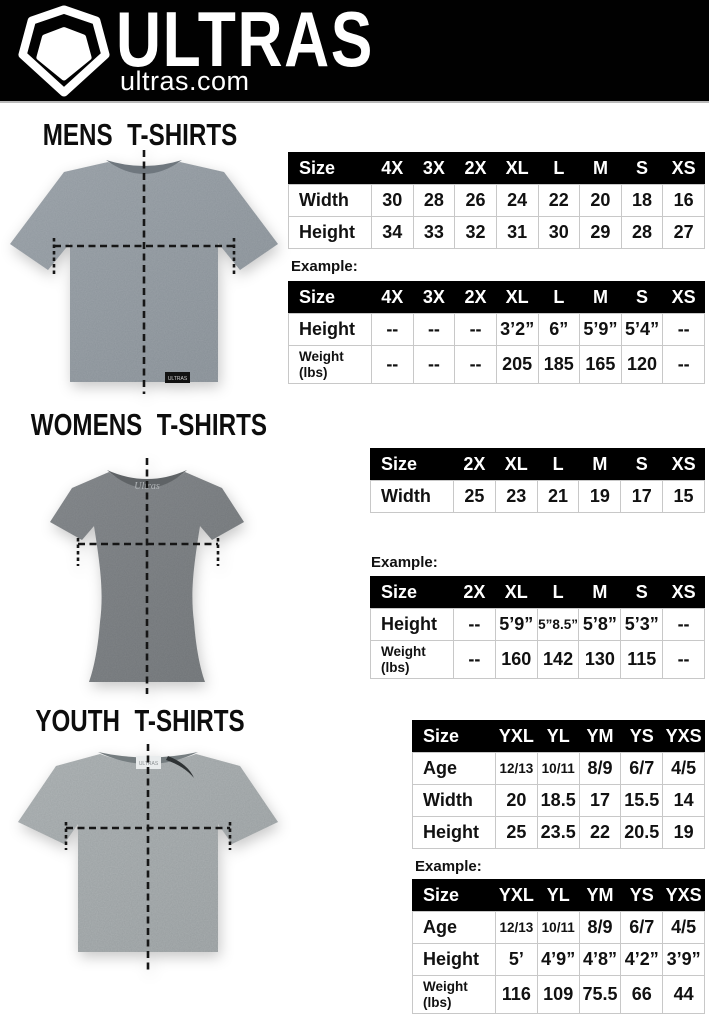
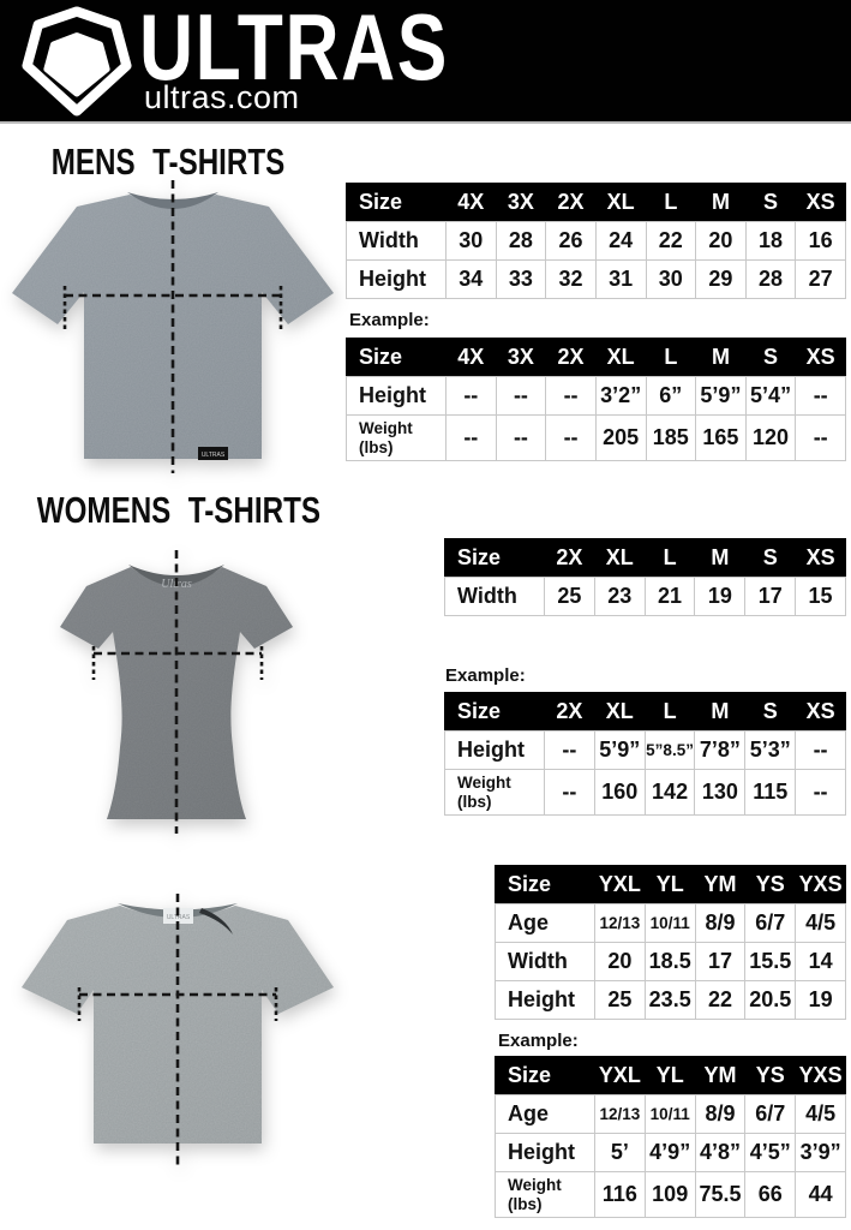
  ULTRAS
  ultras.com
  MENS T-SHIRTS
  Size	4X	3X	2X	XL	L	M	S	XS
  Width	30	28	26	24	22	20	18	16
  Height	34	33	32	31	30	29	28	27
  Example:
  Size	4X	3X	2X	XL	L	M	S	XS
  Height	--	--	--	3’2”	6”	5’9”	5’4”	--
  Weight(lbs)	--	--	--	205	185	165	120	--
  WOMENS T-SHIRTS
  Ultras
  Size	2X	XL	L	M	S	XS
  Width	25	23	21	19	17	15
  Example:
  Size	2X	XL	L	M	S	XS
- Height	--	5’9”	5”8.5”	5’8”	5’3”	--
+ Height	--	5’9”	5”8.5”	7’8”	5’3”	--
  Weight(lbs)	--	160	142	130	115	--
- YOUTH T-SHIRTS
  Size	YXL	YL	YM	YS	YXS
  Age	12/13	10/11	8/9	6/7	4/5
  Width	20	18.5	17	15.5	14
  Height	25	23.5	22	20.5	19
  Example:
  Size	YXL	YL	YM	YS	YXS
  Age	12/13	10/11	8/9	6/7	4/5
- Height	5’	4’9”	4’8”	4’2”	3’9”
+ Height	5’	4’9”	4’8”	4’5”	3’9”
  Weight(lbs)	116	109	75.5	66	44
